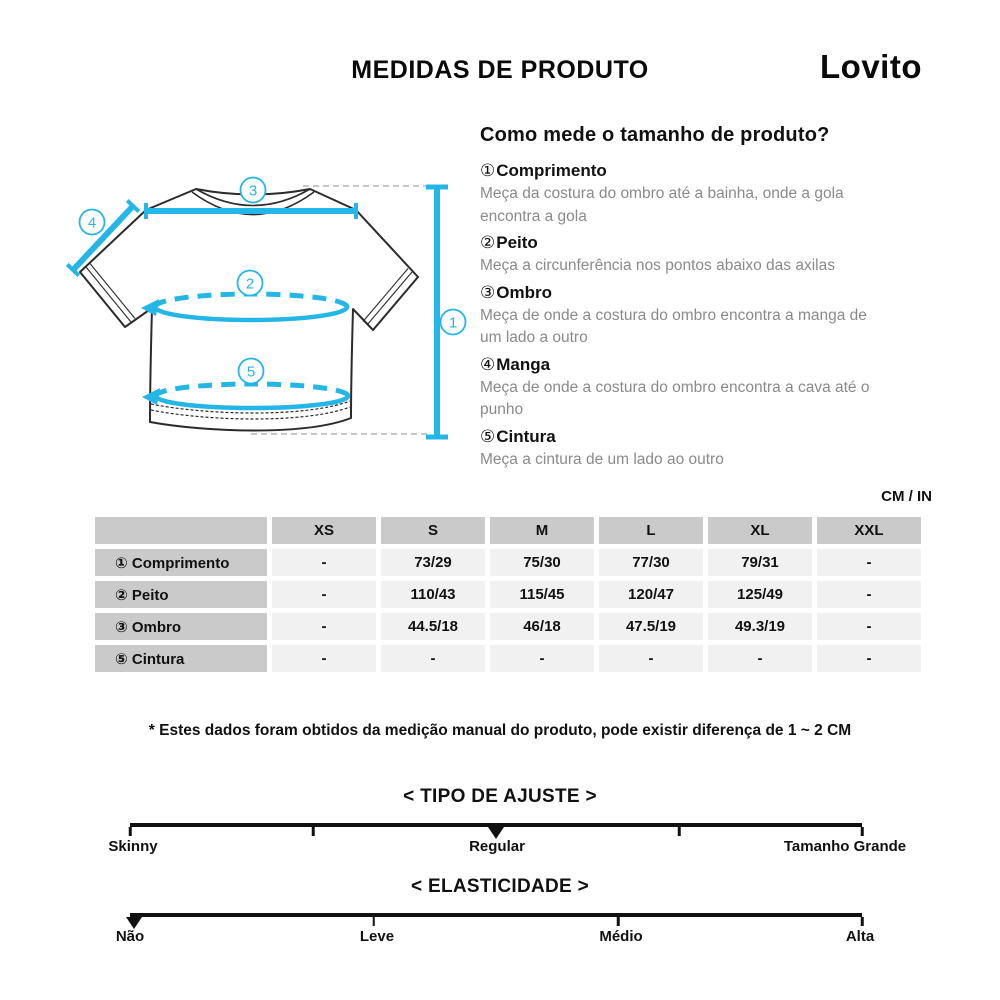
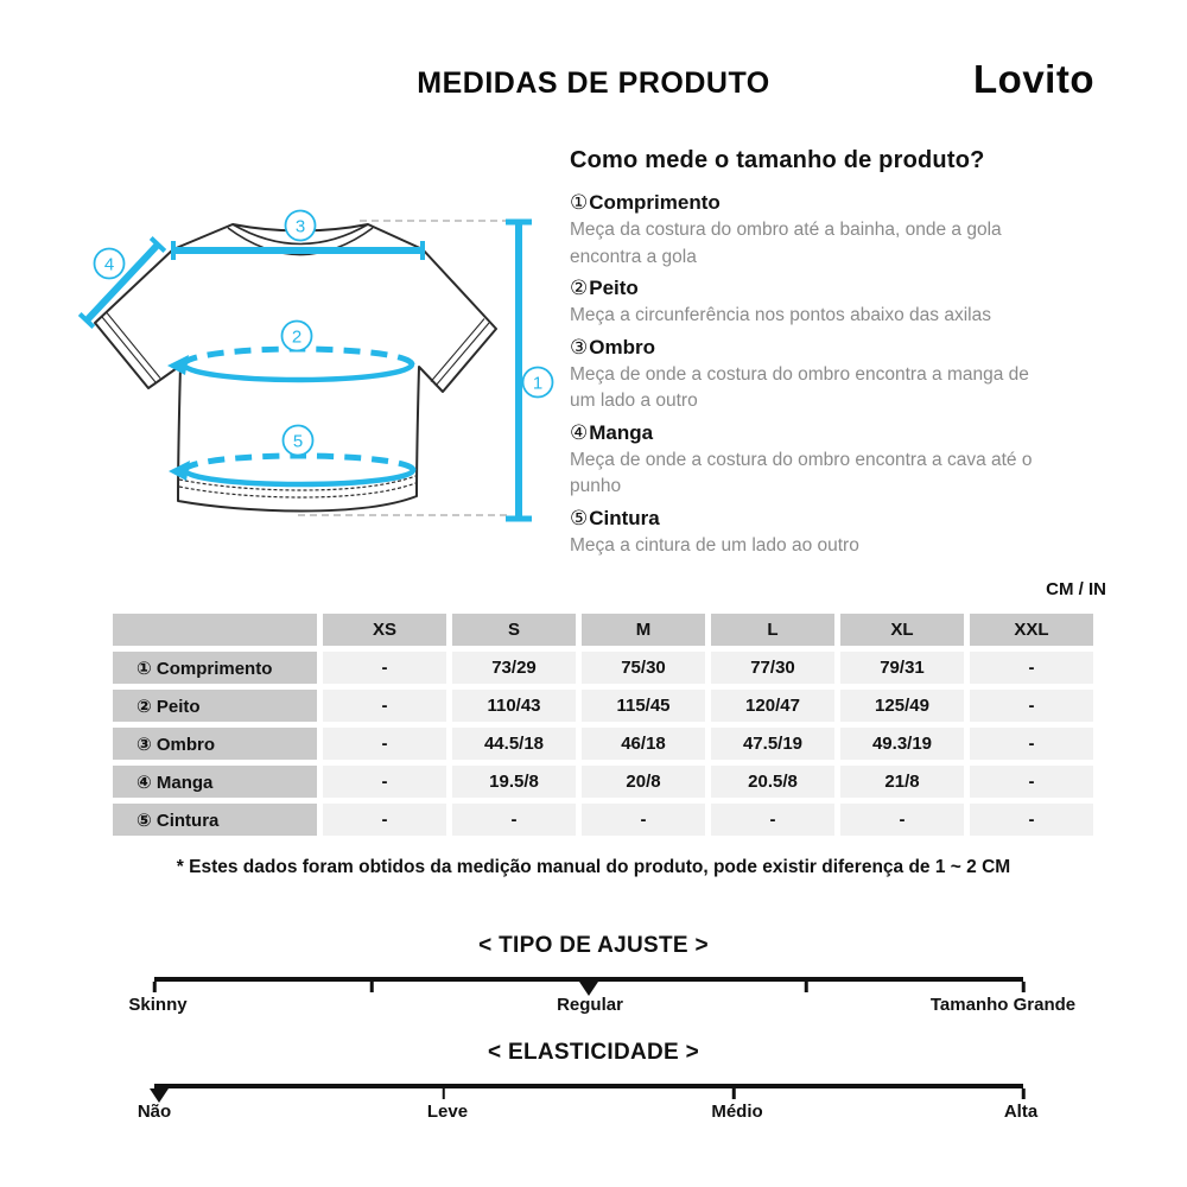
  MEDIDAS DE PRODUTO
  Lovito
  1
  2
  3
  4
  5
  Como mede o tamanho de produto?
  ①Comprimento
  Meça da costura do ombro até a bainha, onde a gola encontra a gola
  ②Peito
  Meça a circunferência nos pontos abaixo das axilas
  ③Ombro
  Meça de onde a costura do ombro encontra a manga de um lado a outro
  ④Manga
  Meça de onde a costura do ombro encontra a cava até o punho
  ⑤Cintura
  Meça a cintura de um lado ao outro
  CM / IN
  	XS	S	M	L	XL	XXL
  ① Comprimento	-	73/29	75/30	77/30	79/31	-
  ② Peito	-	110/43	115/45	120/47	125/49	-
  ③ Ombro	-	44.5/18	46/18	47.5/19	49.3/19	-
+ ④ Manga	-	19.5/8	20/8	20.5/8	21/8	-
  ⑤ Cintura	-	-	-	-	-	-
  * Estes dados foram obtidos da medição manual do produto, pode existir diferença de 1 ~ 2 CM
  < TIPO DE AJUSTE >
  Skinny
  Regular
  Tamanho Grande
  < ELASTICIDADE >
  Não
  Leve
  Médio
  Alta
